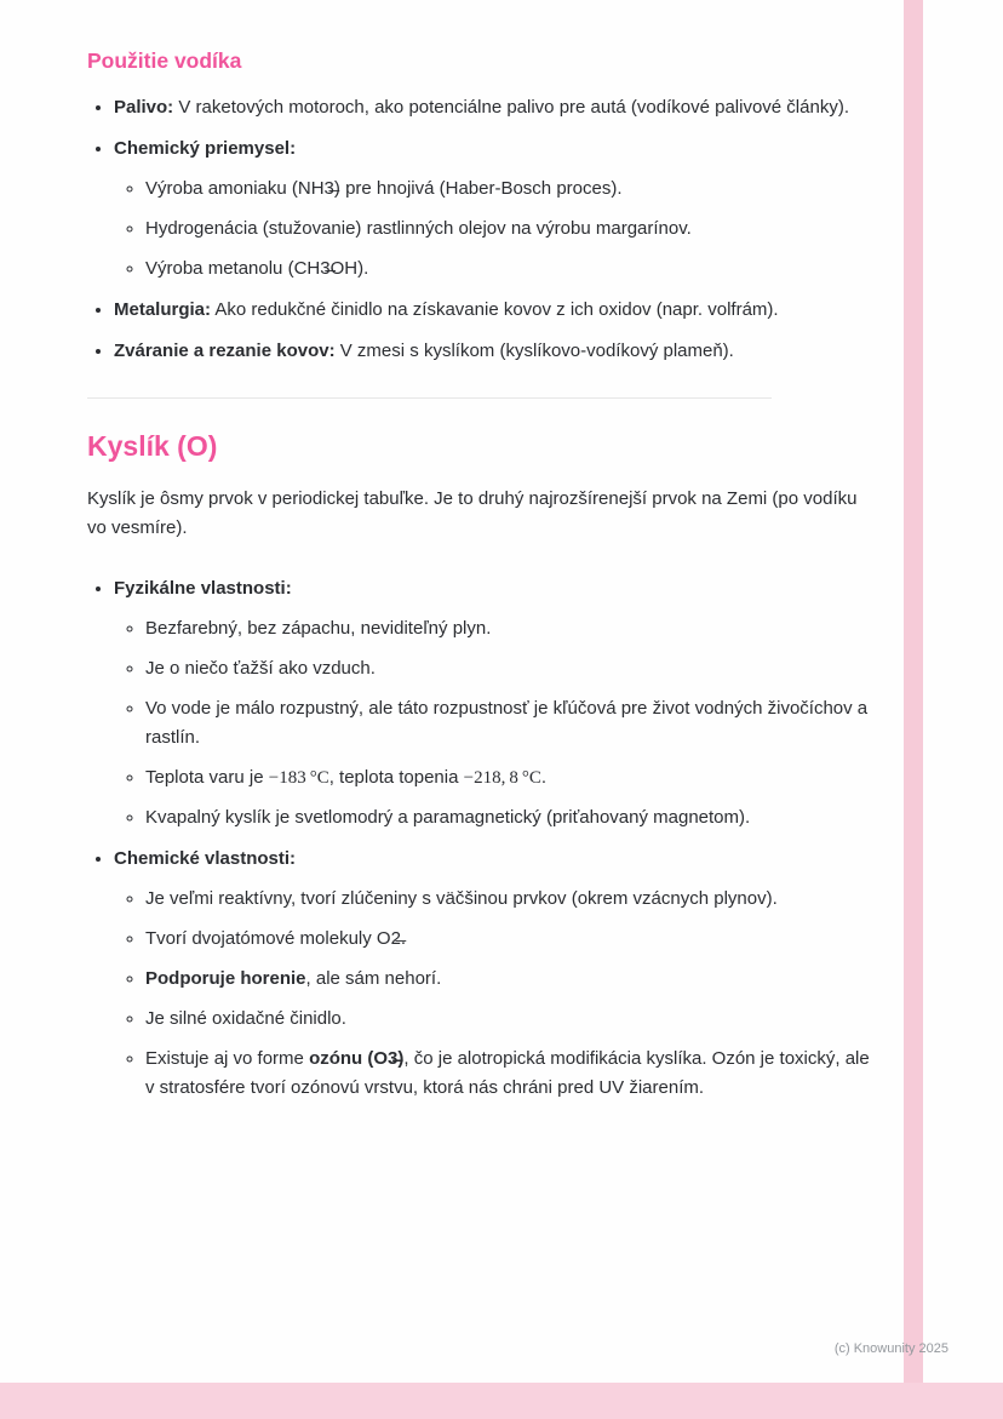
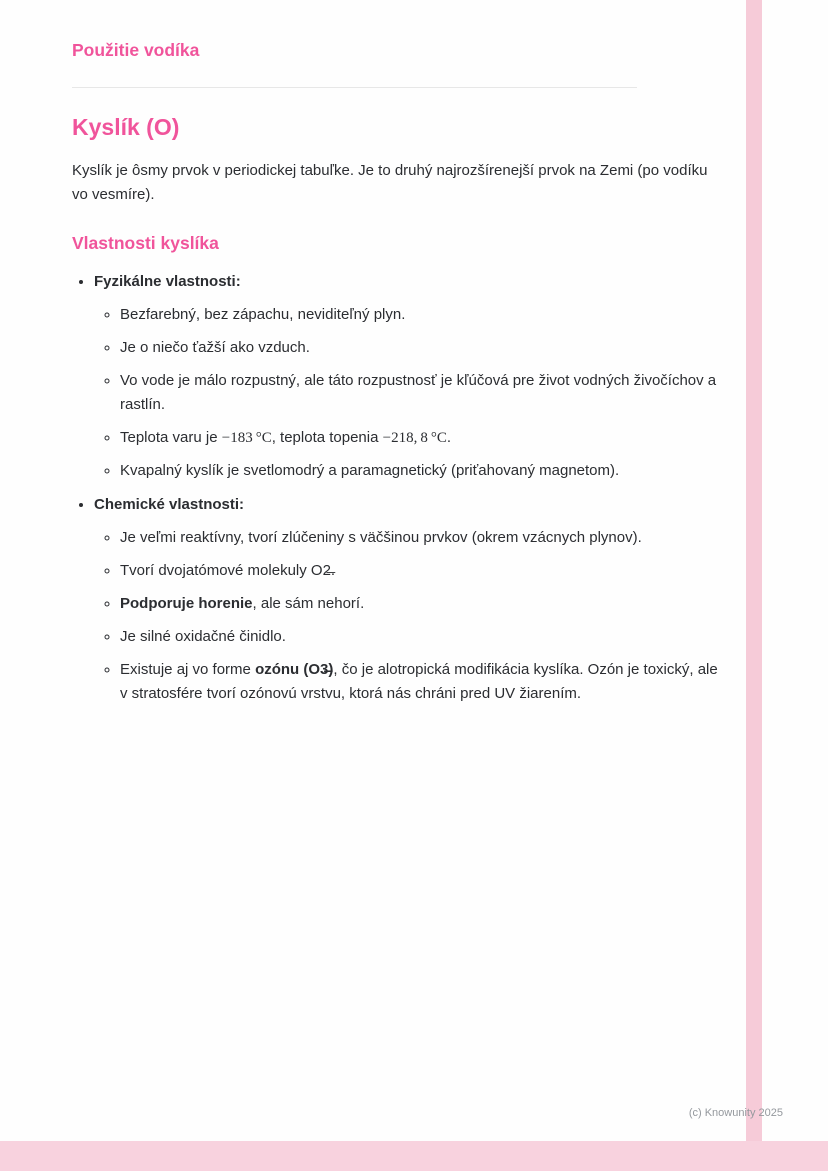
  Použitie vodíka
- Palivo: V raketových motoroch, ako potenciálne palivo pre autá (vodíkové palivové články).
- Chemický priemysel:
- Výroba amoniaku (NH3̶) pre hnojivá (Haber-Bosch proces).
- Hydrogenácia (stužovanie) rastlinných olejov na výrobu margarínov.
- Výroba metanolu (CH3̶OH).
- Metalurgia: Ako redukčné činidlo na získavanie kovov z ich oxidov (napr. volfrám).
- Zváranie a rezanie kovov: V zmesi s kyslíkom (kyslíkovo-vodíkový plameň).
  Kyslík (O)
  Kyslík je ôsmy prvok v periodickej tabuľke. Je to druhý najrozšírenejší prvok na Zemi (po vodíku vo vesmíre).
+ Vlastnosti kyslíka
  Fyzikálne vlastnosti:
  Bezfarebný, bez zápachu, neviditeľný plyn.
  Je o niečo ťažší ako vzduch.
  Vo vode je málo rozpustný, ale táto rozpustnosť je kľúčová pre život vodných živočíchov a rastlín.
  Teplota varu je −183 °C, teplota topenia −218, 8 °C.
  Kvapalný kyslík je svetlomodrý a paramagnetický (priťahovaný magnetom).
  Chemické vlastnosti:
  Je veľmi reaktívny, tvorí zlúčeniny s väčšinou prvkov (okrem vzácnych plynov).
  Tvorí dvojatómové molekuly O2̶.
  Podporuje horenie, ale sám nehorí.
  Je silné oxidačné činidlo.
  Existuje aj vo forme ozónu (O3̶), čo je alotropická modifikácia kyslíka. Ozón je toxický, ale v stratosfére tvorí ozónovú vrstvu, ktorá nás chráni pred UV žiarením.
  (c) Knowunity 2025
